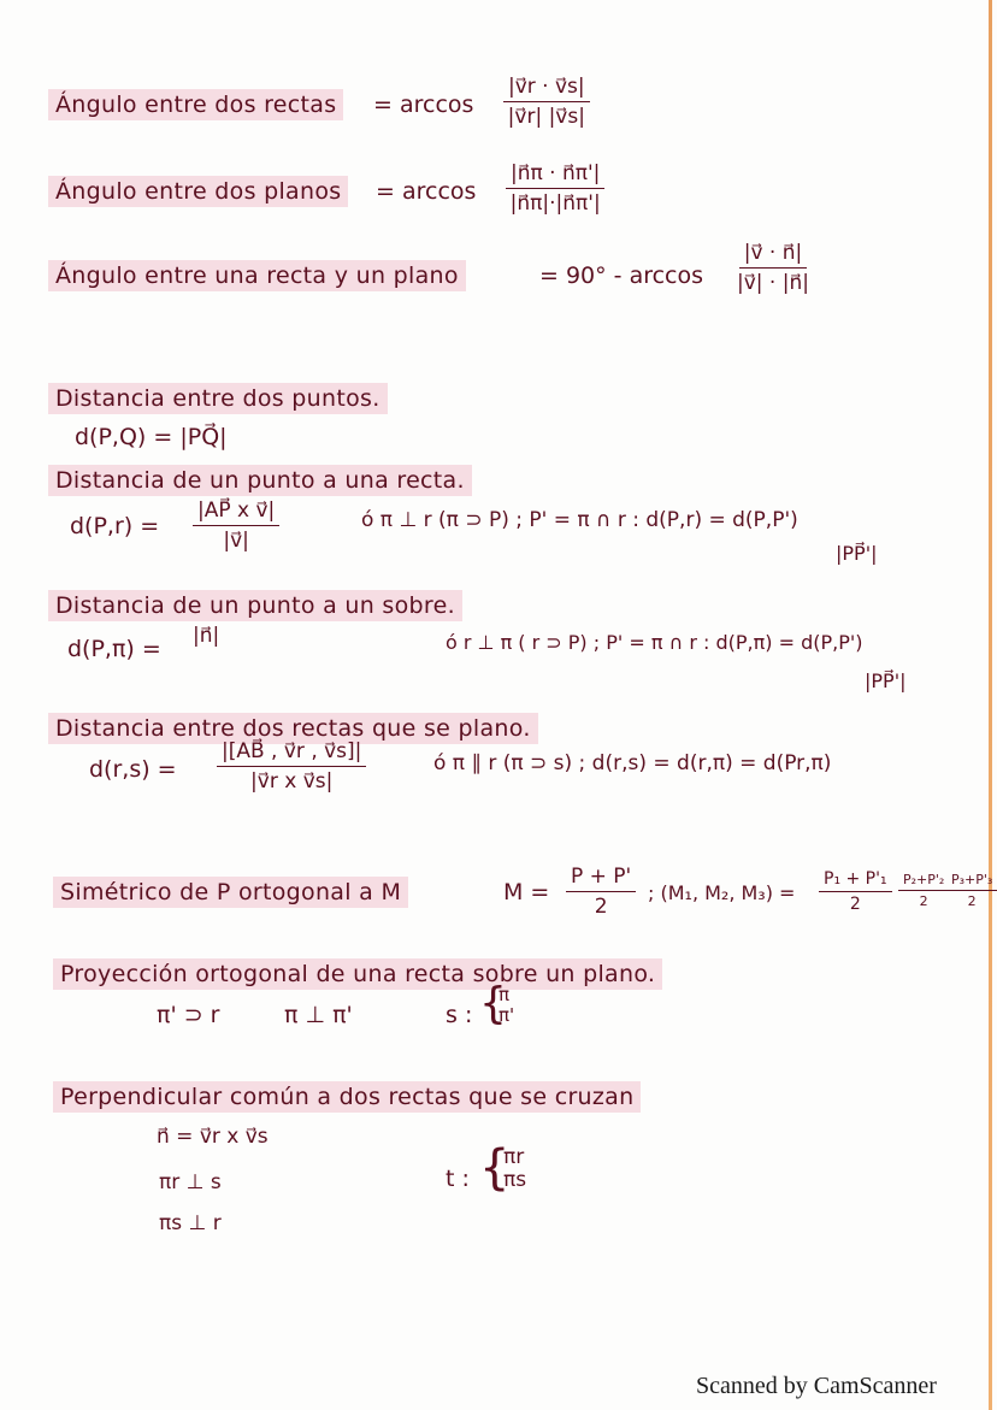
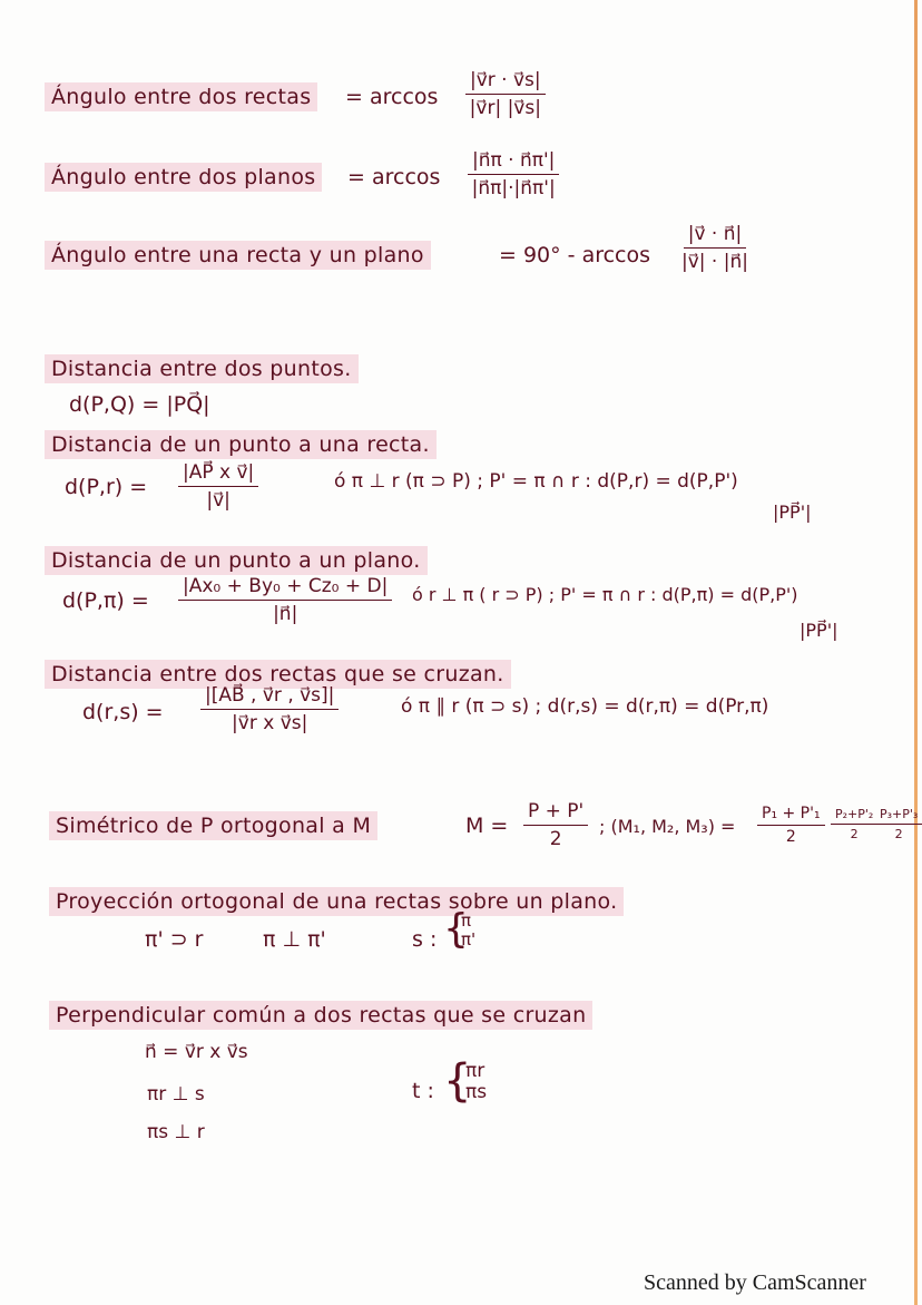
  Ángulo entre dos rectas
  = arccos
  |v⃗r · v⃗s|
  |v⃗r| |v⃗s|
  Ángulo entre dos planos
  = arccos
  |n⃗π · n⃗π'|
  |n⃗π|·|n⃗π'|
  Ángulo entre una recta y un plano
  = 90° - arccos
  |v⃗ · n⃗|
  |v⃗| · |n⃗|
  Distancia entre dos puntos.
  d(P,Q) = |PQ⃗|
  Distancia de un punto a una recta.
  d(P,r) =
  |AP⃗ x v⃗|
  |v⃗|
  ó π ⊥ r (π ⊃ P) ; P' = π ∩ r : d(P,r) = d(P,P')
  |PP⃗'|
- Distancia de un punto a un sobre.
+ Distancia de un punto a un plano.
  d(P,π) =
+ |Ax₀ + By₀ + Cz₀ + D|
  |n⃗|
  ó r ⊥ π ( r ⊃ P) ; P' = π ∩ r : d(P,π) = d(P,P')
  |PP⃗'|
- Distancia entre dos rectas que se plano.
+ Distancia entre dos rectas que se cruzan.
  d(r,s) =
  |[AB⃗ , v⃗r , v⃗s]|
  |v⃗r x v⃗s|
  ó π ∥ r (π ⊃ s) ; d(r,s) = d(r,π) = d(Pr,π)
  Simétrico de P ortogonal a M
  M =
  P + P'
  2
  ; (M₁, M₂, M₃) =
  P₁ + P'₁
  2
  P₂+P'₂
  2
  P₃+P'₃
  2
- Proyección ortogonal de una recta sobre un plano.
+ Proyección ortogonal de una rectas sobre un plano.
  π' ⊃ r
  π ⊥ π'
  s :
  {
  π
  π'
  Perpendicular común a dos rectas que se cruzan
  n⃗ = v⃗r x v⃗s
  πr ⊥ s
  πs ⊥ r
  t :
  {
  πr
  πs
  Scanned by CamScanner
